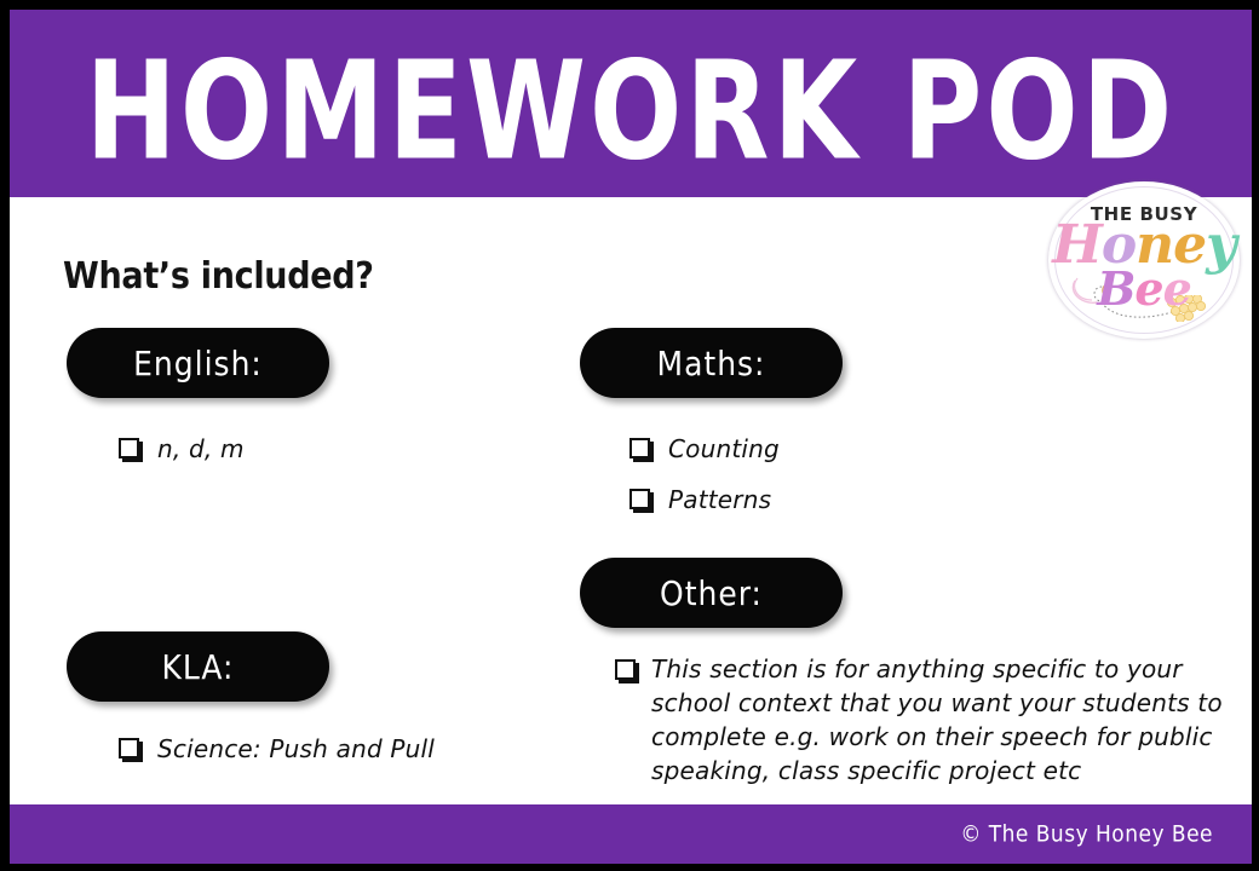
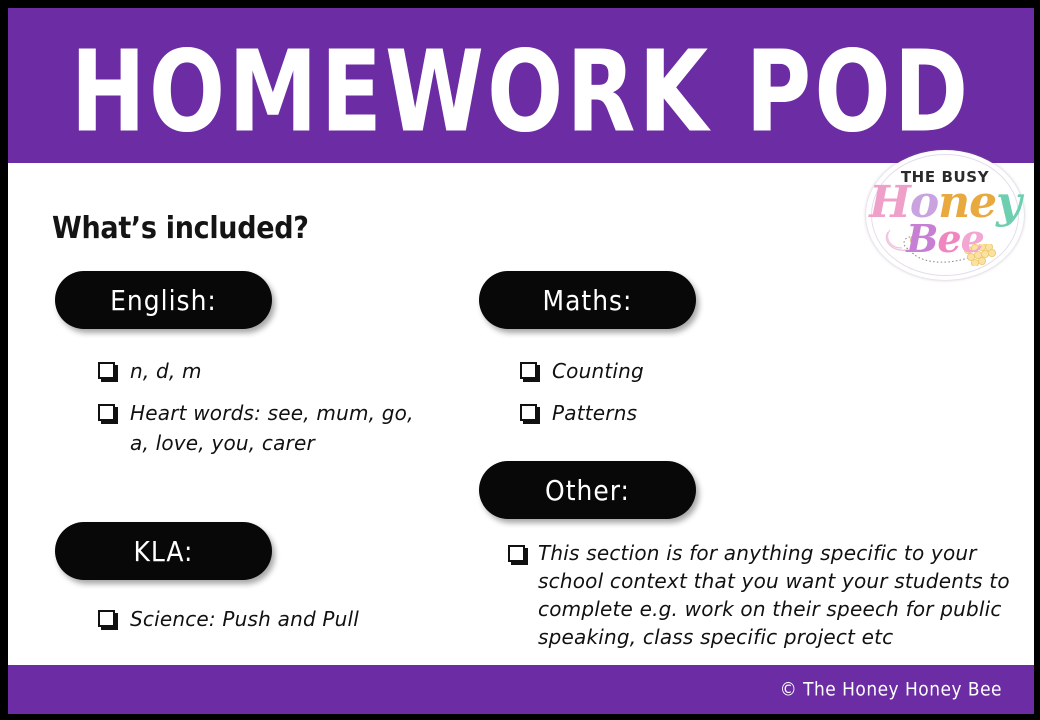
  HOMEWORK POD
  THE BUSY
  Honey
  Bee
  What’s included?
  English:
  n, d, m
+ Heart words: see, mum, go, a, love, you, carer
  KLA:
  Science: Push and Pull
  Maths:
  Counting
  Patterns
  Other:
  This section is for anything specific to your school context that you want your students to complete e.g. work on their speech for public speaking, class specific project etc
- © The Busy Honey Bee
+ © The Honey Honey Bee
